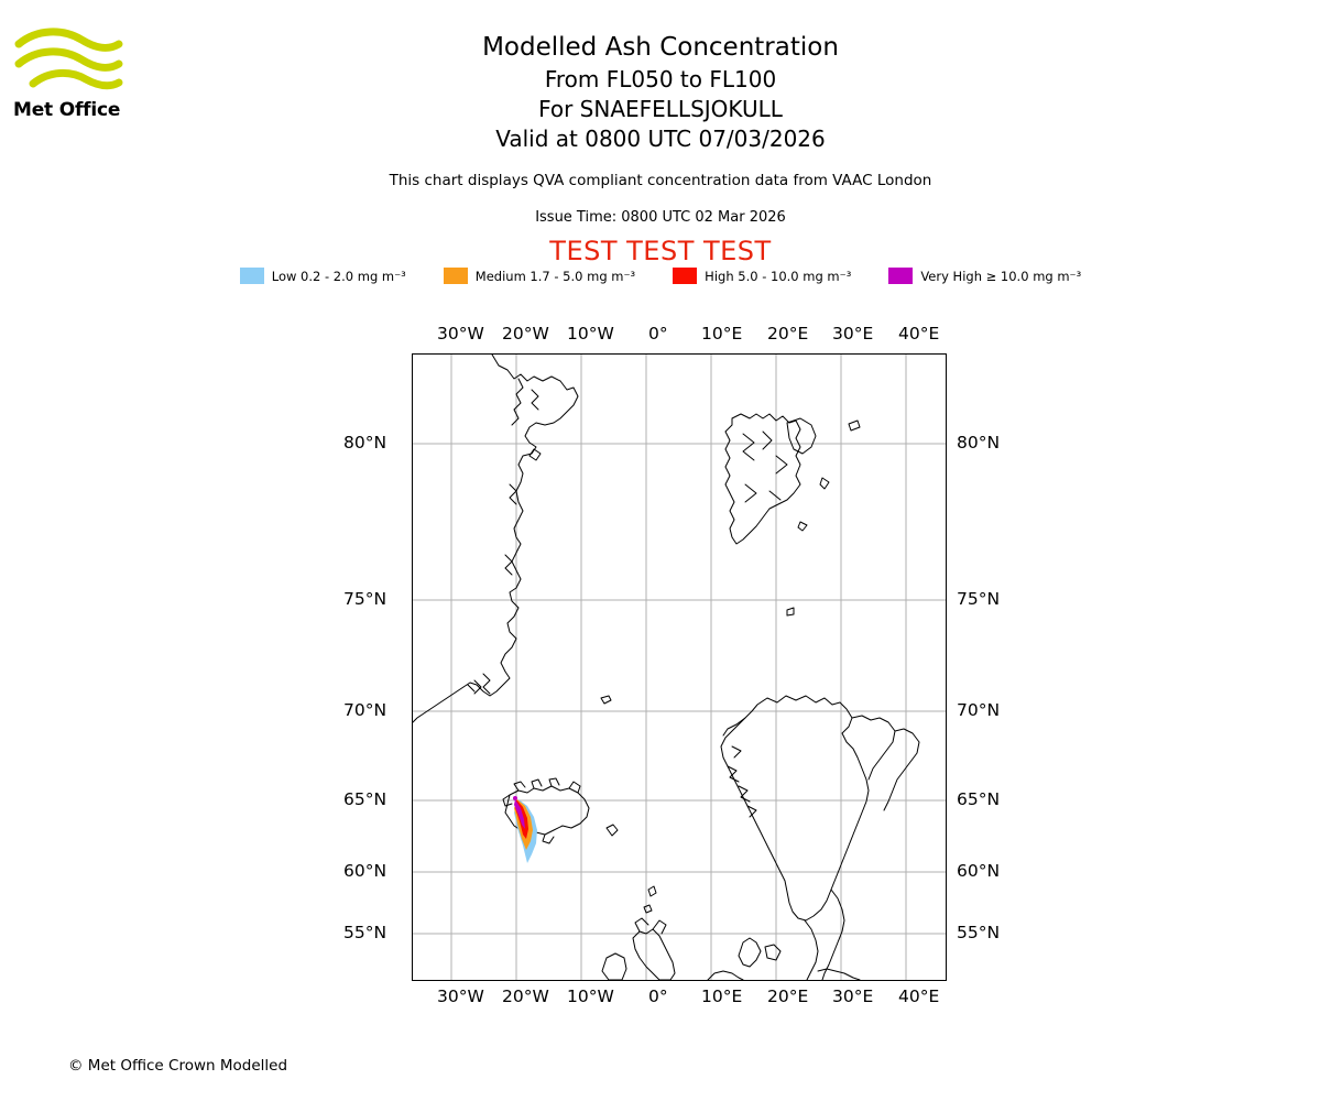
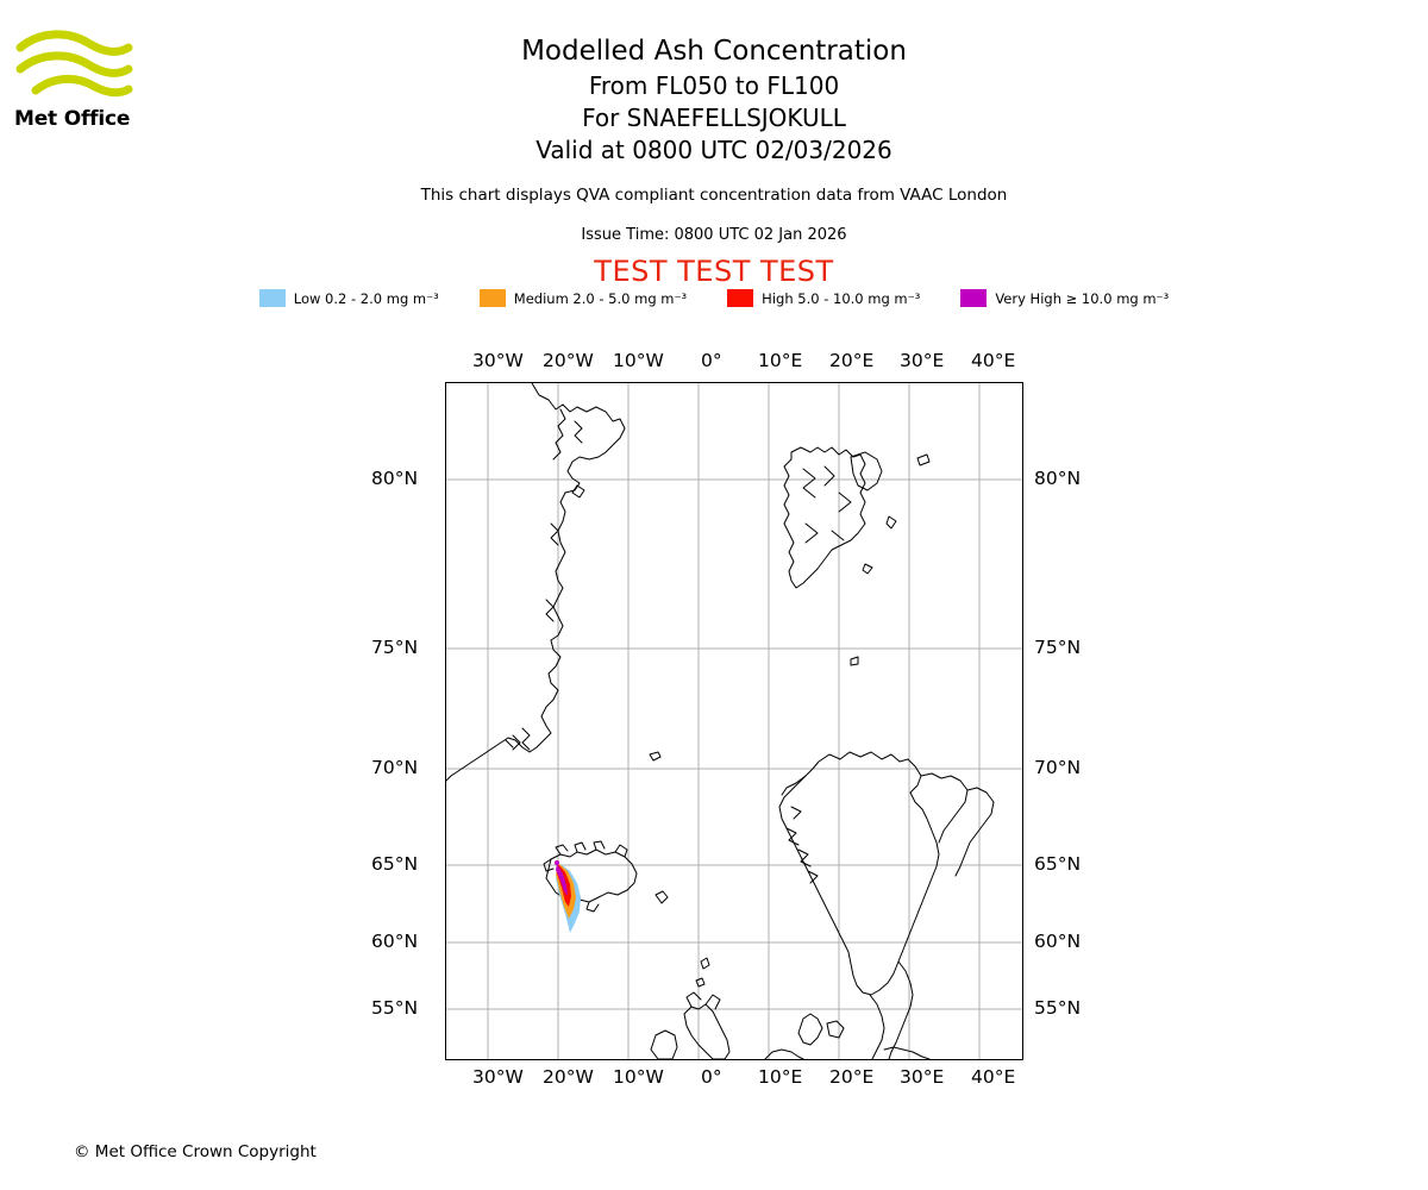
  Met Office
  Modelled Ash Concentration
  From FL050 to FL100
  For SNAEFELLSJOKULL
- Valid at 0800 UTC 07/03/2026
+ Valid at 0800 UTC 02/03/2026
  This chart displays QVA compliant concentration data from VAAC London
- Issue Time: 0800 UTC 02 Mar 2026
+ Issue Time: 0800 UTC 02 Jan 2026
  TEST TEST TEST
  Low 0.2 - 2.0 mg m⁻³
- Medium 1.7 - 5.0 mg m⁻³
+ Medium 2.0 - 5.0 mg m⁻³
  High 5.0 - 10.0 mg m⁻³
  Very High ≥ 10.0 mg m⁻³
  30°W
  20°W
  10°W
  0°
  10°E
  20°E
  30°E
  40°E
  30°W
  20°W
  10°W
  0°
  10°E
  20°E
  30°E
  40°E
  80°N
  75°N
  70°N
  65°N
  60°N
  55°N
  80°N
  75°N
  70°N
  65°N
  60°N
  55°N
- © Met Office Crown Modelled
+ © Met Office Crown Copyright
